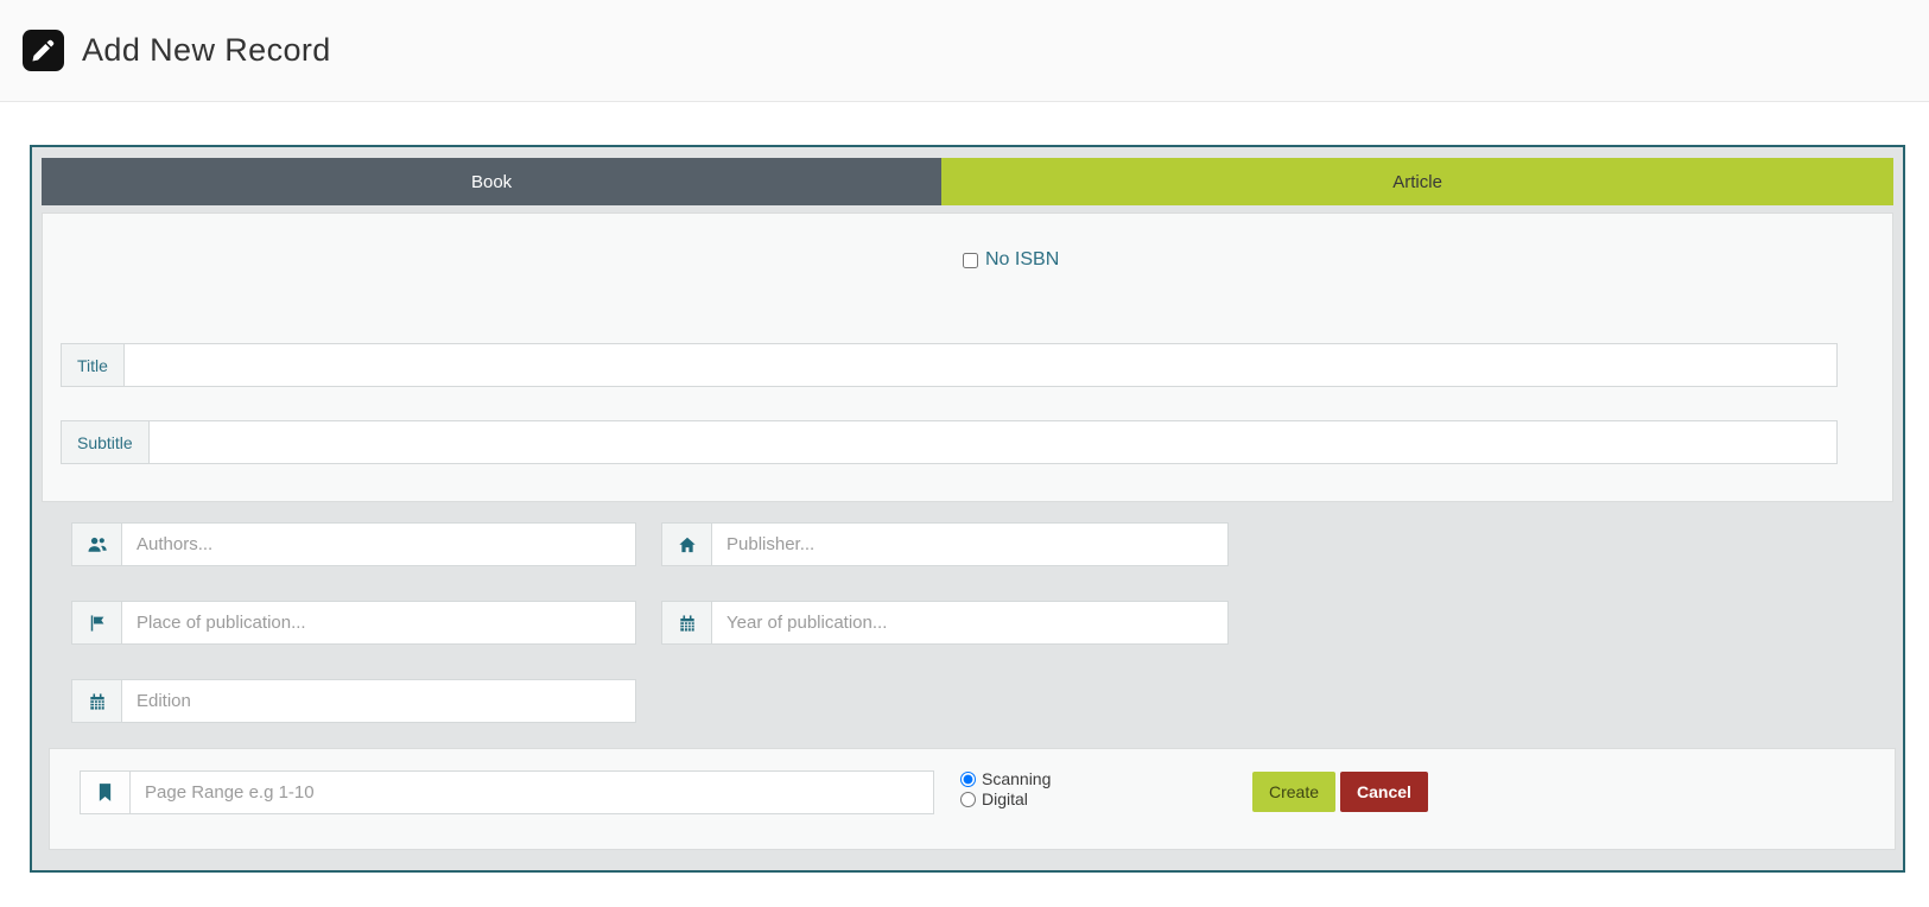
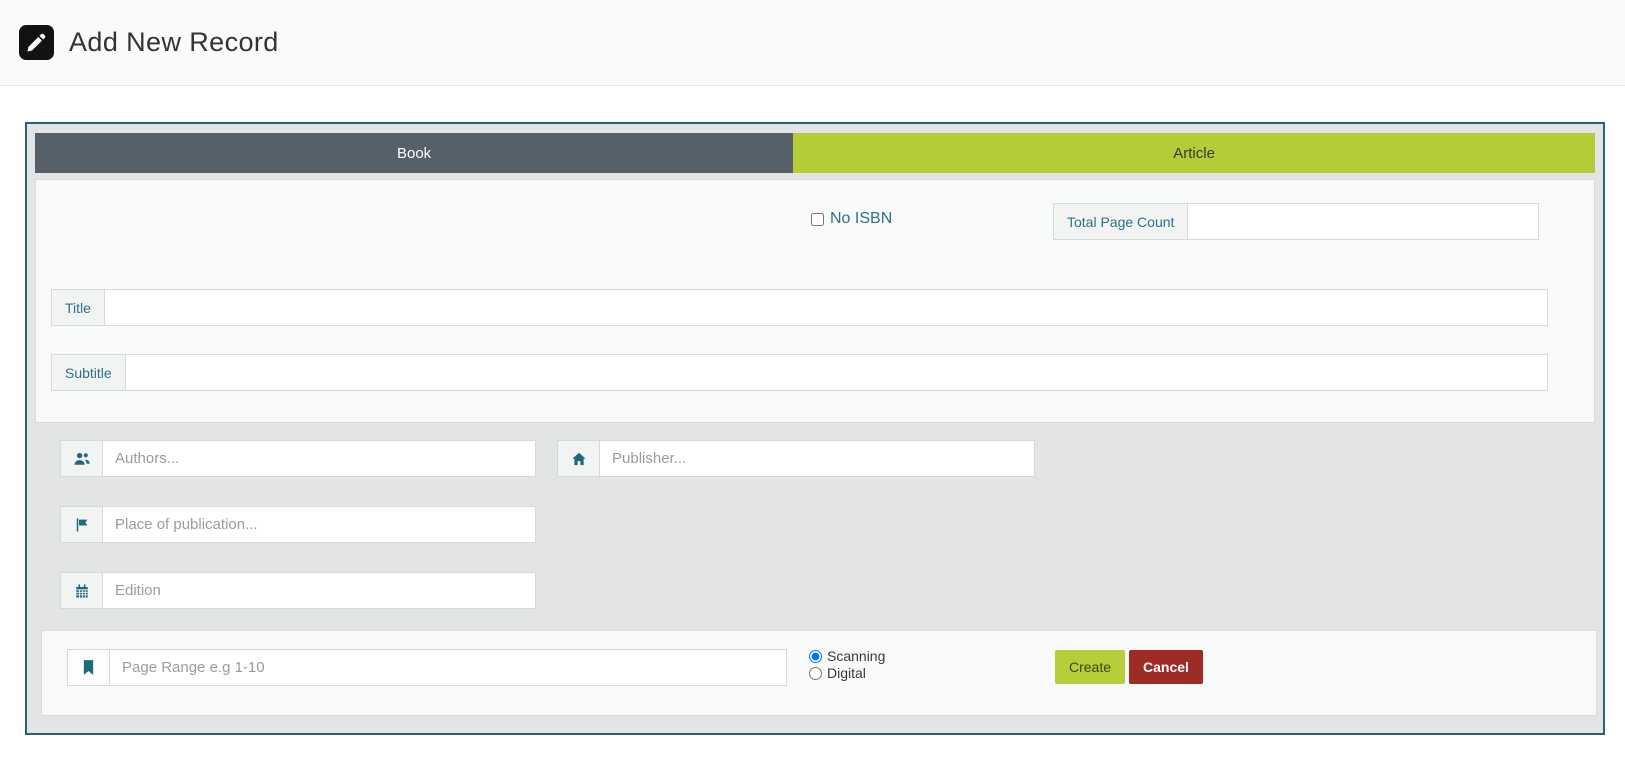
  Add New Record
  Book
  Article
  No ISBN
+ Total Page Count
  Title
  Subtitle
  Authors...
  Publisher...
  Place of publication...
- Year of publication...
  Edition
  Page Range e.g 1-10
  Scanning
  Digital
  Create
  Cancel
